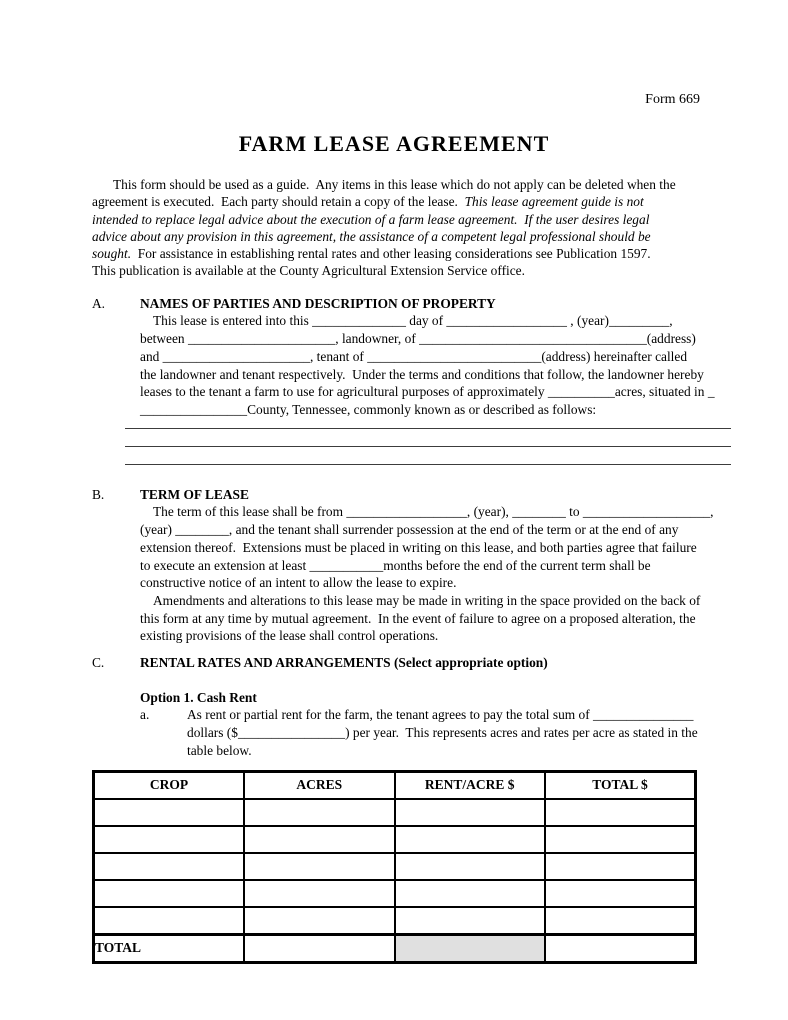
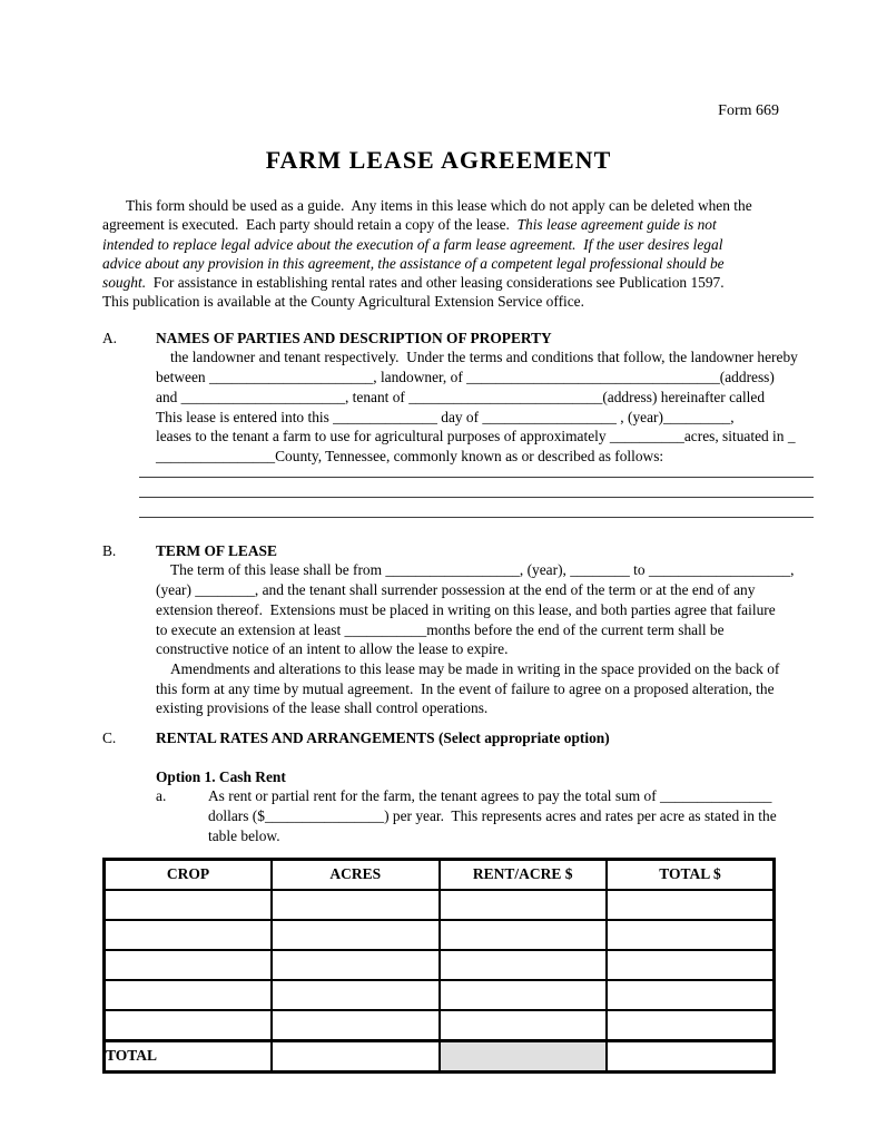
  Form 669
  FARM LEASE AGREEMENT
  This form should be used as a guide. Any items in this lease which do not apply can be deleted when the
  agreement is executed. Each party should retain a copy of the lease. This lease agreement guide is not
  intended to replace legal advice about the execution of a farm lease agreement. If the user desires legal
  advice about any provision in this agreement, the assistance of a competent legal professional should be
  sought. For assistance in establishing rental rates and other leasing considerations see Publication 1597.
  This publication is available at the County Agricultural Extension Service office.
  A.
  NAMES OF PARTIES AND DESCRIPTION OF PROPERTY
- This lease is entered into this ______________ day of __________________ , (year)_________,
+ the landowner and tenant respectively. Under the terms and conditions that follow, the landowner hereby
  between ______________________, landowner, of __________________________________(address)
  and ______________________, tenant of __________________________(address) hereinafter called
- the landowner and tenant respectively. Under the terms and conditions that follow, the landowner hereby
+ This lease is entered into this ______________ day of __________________ , (year)_________,
  leases to the tenant a farm to use for agricultural purposes of approximately __________acres, situated in _
  ________________County, Tennessee, commonly known as or described as follows:
  B.
  TERM OF LEASE
  The term of this lease shall be from __________________, (year), ________ to ___________________,
  (year) ________, and the tenant shall surrender possession at the end of the term or at the end of any
  extension thereof. Extensions must be placed in writing on this lease, and both parties agree that failure
  to execute an extension at least ___________months before the end of the current term shall be
  constructive notice of an intent to allow the lease to expire.
  Amendments and alterations to this lease may be made in writing in the space provided on the back of
  this form at any time by mutual agreement. In the event of failure to agree on a proposed alteration, the
  existing provisions of the lease shall control operations.
  C.
  RENTAL RATES AND ARRANGEMENTS (Select appropriate option)
  Option 1. Cash Rent
  a.
  As rent or partial rent for the farm, the tenant agrees to pay the total sum of _______________
  dollars ($________________) per year. This represents acres and rates per acre as stated in the
  table below.
  CROP	ACRES	RENT/ACRE $	TOTAL $
  TOTAL
